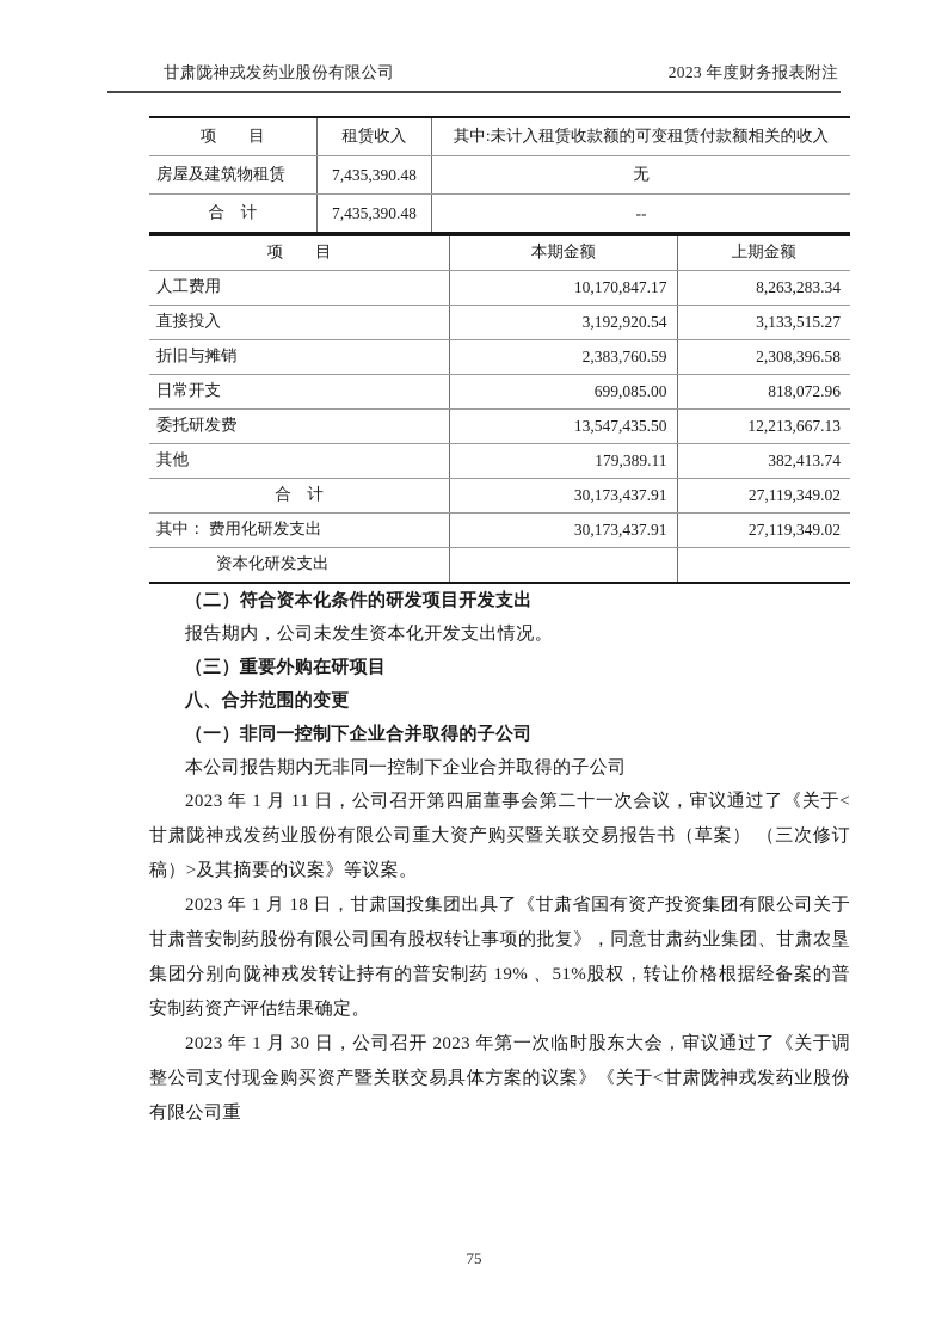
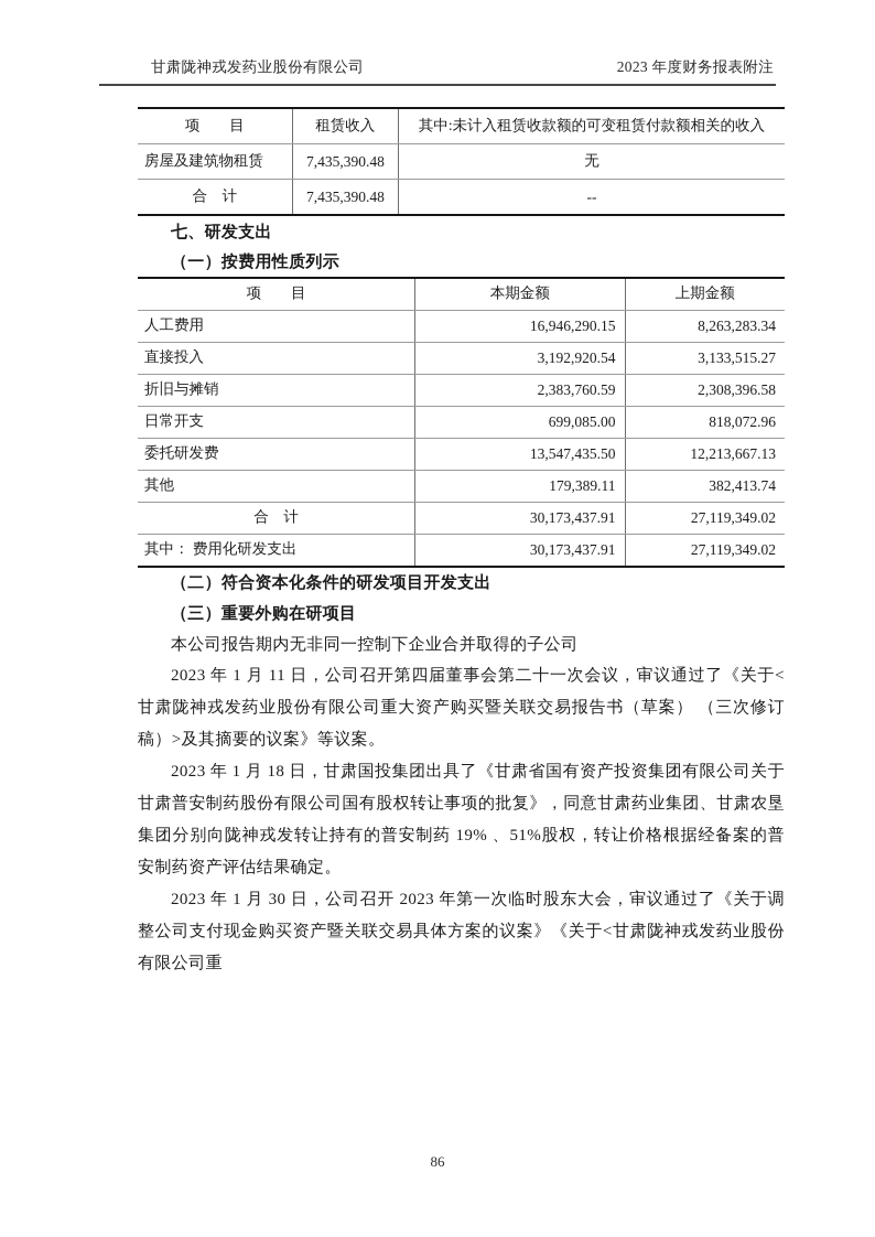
  甘肃陇神戎发药业股份有限公司
  2023 年度财务报表附注
  项 目	租赁收入	其中:未计入租赁收款额的可变租赁付款额相关的收入
  房屋及建筑物租赁	7,435,390.48	无
  合 计	7,435,390.48	--
+ 七、研发支出
+ （一）按费用性质列示
  项 目	本期金额	上期金额
- 人工费用	10,170,847.17	8,263,283.34
+ 人工费用	16,946,290.15	8,263,283.34
  直接投入	3,192,920.54	3,133,515.27
  折旧与摊销	2,383,760.59	2,308,396.58
  日常开支	699,085.00	818,072.96
  委托研发费	13,547,435.50	12,213,667.13
  其他	179,389.11	382,413.74
  合 计	30,173,437.91	27,119,349.02
  其中： 费用化研发支出	30,173,437.91	27,119,349.02
- 资本化研发支出
  （二）符合资本化条件的研发项目开发支出
- 报告期内，公司未发生资本化开发支出情况。
  （三）重要外购在研项目
- 八、合并范围的变更
- （一）非同一控制下企业合并取得的子公司
  本公司报告期内无非同一控制下企业合并取得的子公司
  2023 年 1 月 11 日，公司召开第四届董事会第二十一次会议，审议通过了《关于<甘肃陇神戎发药业股份有限公司重大资产购买暨关联交易报告书（草案） （三次修订稿）>及其摘要的议案》等议案。
  2023 年 1 月 18 日，甘肃国投集团出具了《甘肃省国有资产投资集团有限公司关于甘肃普安制药股份有限公司国有股权转让事项的批复》，同意甘肃药业集团、甘肃农垦集团分别向陇神戎发转让持有的普安制药 19% 、51%股权，转让价格根据经备案的普安制药资产评估结果确定。
  2023 年 1 月 30 日，公司召开 2023 年第一次临时股东大会，审议通过了《关于调整公司支付现金购买资产暨关联交易具体方案的议案》《关于<甘肃陇神戎发药业股份有限公司重
- 75
+ 86
